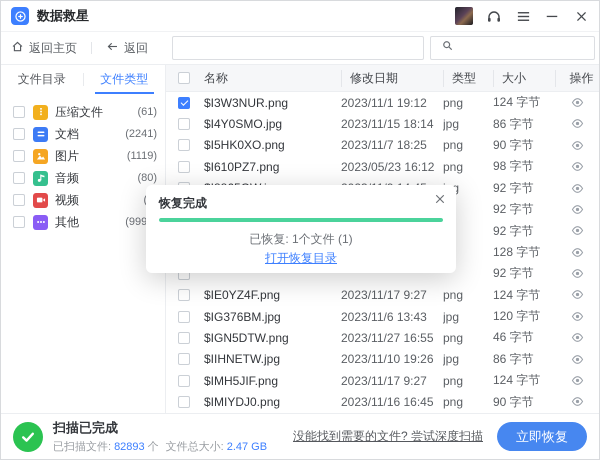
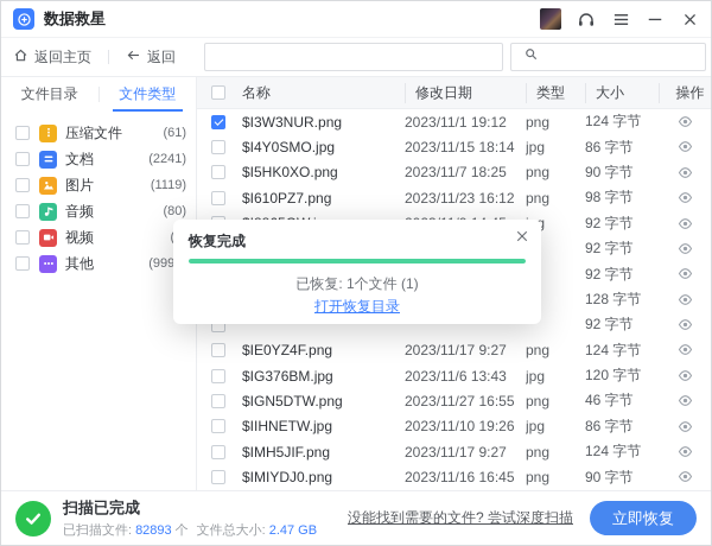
  数据救星
  返回主页
  返回
  文件目录
  文件类型
  压缩文件
  (61)
  文档
  (2241)
  图片
  (1119)
  音频
  (80)
  视频
  其他
  名称
  修改日期
  类型
  大小
  操作
  $I3W3NUR.png
  2023/11/1 19:12
  png
  124 字节
  $I4Y0SMO.jpg
  2023/11/15 18:14
  jpg
  86 字节
  $I5HK0XO.png
  2023/11/7 18:25
  png
  90 字节
  $I610PZ7.png
- 2023/05/23 16:12
+ 2023/11/23 16:12
  png
  98 字节
  92 字节
  92 字节
  92 字节
  128 字节
  92 字节
  $IE0YZ4F.png
  2023/11/17 9:27
  png
  124 字节
  $IG376BM.jpg
  2023/11/6 13:43
  jpg
  120 字节
  $IGN5DTW.png
  2023/11/27 16:55
  png
  46 字节
  $IIHNETW.jpg
  2023/11/10 19:26
  jpg
  86 字节
  $IMH5JIF.png
  2023/11/17 9:27
  png
  124 字节
  $IMIYDJ0.png
  2023/11/16 16:45
  png
  90 字节
  恢复完成
  已恢复: 1个文件 (1)
  打开恢复目录
  扫描已完成
  已扫描文件: 82893 个 文件总大小: 2.47 GB
  没能找到需要的文件? 尝试深度扫描
  立即恢复
